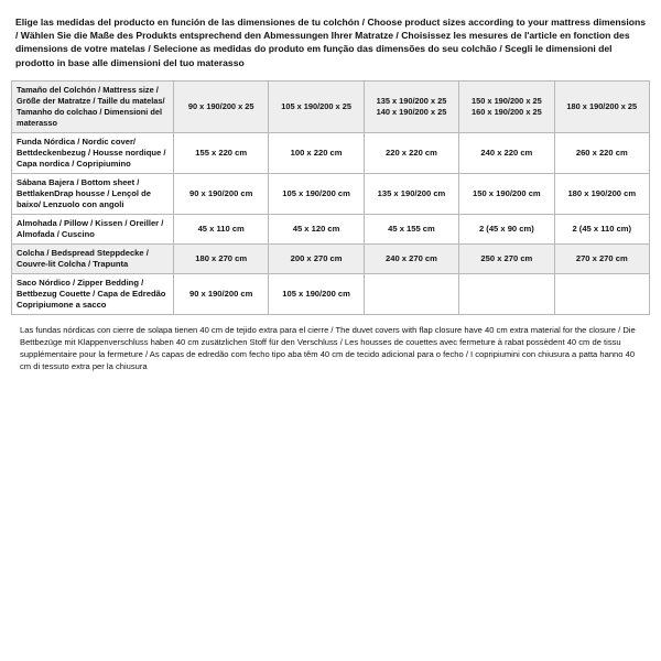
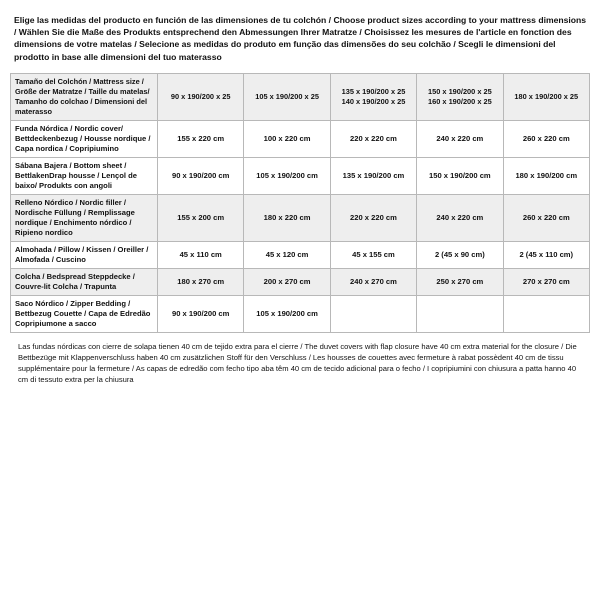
  Elige las medidas del producto en función de las dimensiones de tu colchón / Choose product sizes according to your mattress dimensions / Wählen Sie die Maße des Produkts entsprechend den Abmessungen Ihrer Matratze / Choisissez les mesures de l'article en fonction des dimensions de votre matelas / Selecione as medidas do produto em função das dimensões do seu colchão / Scegli le dimensioni del prodotto in base alle dimensioni del tuo materasso
  Tamaño del Colchón / Mattress size / Größe der Matratze / Taille du matelas/ Tamanho do colchao / Dimensioni del materasso	90 x 190/200 x 25	105 x 190/200 x 25	135 x 190/200 x 25 140 x 190/200 x 25	150 x 190/200 x 25 160 x 190/200 x 25	180 x 190/200 x 25
  Funda Nórdica / Nordic cover/ Bettdeckenbezug / Housse nordique / Capa nordica / Copripiumino	155 x 220 cm	100 x 220 cm	220 x 220 cm	240 x 220 cm	260 x 220 cm
- Sábana Bajera / Bottom sheet / BettlakenDrap housse / Lençol de baixo/ Lenzuolo con angoli	90 x 190/200 cm	105 x 190/200 cm	135 x 190/200 cm	150 x 190/200 cm	180 x 190/200 cm
+ Sábana Bajera / Bottom sheet / BettlakenDrap housse / Lençol de baixo/ Produkts con angoli	90 x 190/200 cm	105 x 190/200 cm	135 x 190/200 cm	150 x 190/200 cm	180 x 190/200 cm
+ Relleno Nórdico / Nordic filler / Nordische Füllung / Remplissage nordique / Enchimento nórdico / Ripieno nordico	155 x 200 cm	180 x 220 cm	220 x 220 cm	240 x 220 cm	260 x 220 cm
  Almohada / Pillow / Kissen / Oreiller / Almofada / Cuscino	45 x 110 cm	45 x 120 cm	45 x 155 cm	2 (45 x 90 cm)	2 (45 x 110 cm)
  Colcha / Bedspread Steppdecke / Couvre-lit Colcha / Trapunta	180 x 270 cm	200 x 270 cm	240 x 270 cm	250 x 270 cm	270 x 270 cm
  Saco Nórdico / Zipper Bedding / Bettbezug Couette / Capa de Edredão Copripiumone a sacco	90 x 190/200 cm	105 x 190/200 cm
  Las fundas nórdicas con cierre de solapa tienen 40 cm de tejido extra para el cierre / The duvet covers with flap closure have 40 cm extra material for the closure / Die Bettbezüge mit Klappenverschluss haben 40 cm zusätzlichen Stoff für den Verschluss / Les housses de couettes avec fermeture à rabat possèdent 40 cm de tissu supplémentaire pour la fermeture / As capas de edredão com fecho tipo aba têm 40 cm de tecido adicional para o fecho / I copripiumini con chiusura a patta hanno 40 cm di tessuto extra per la chiusura
